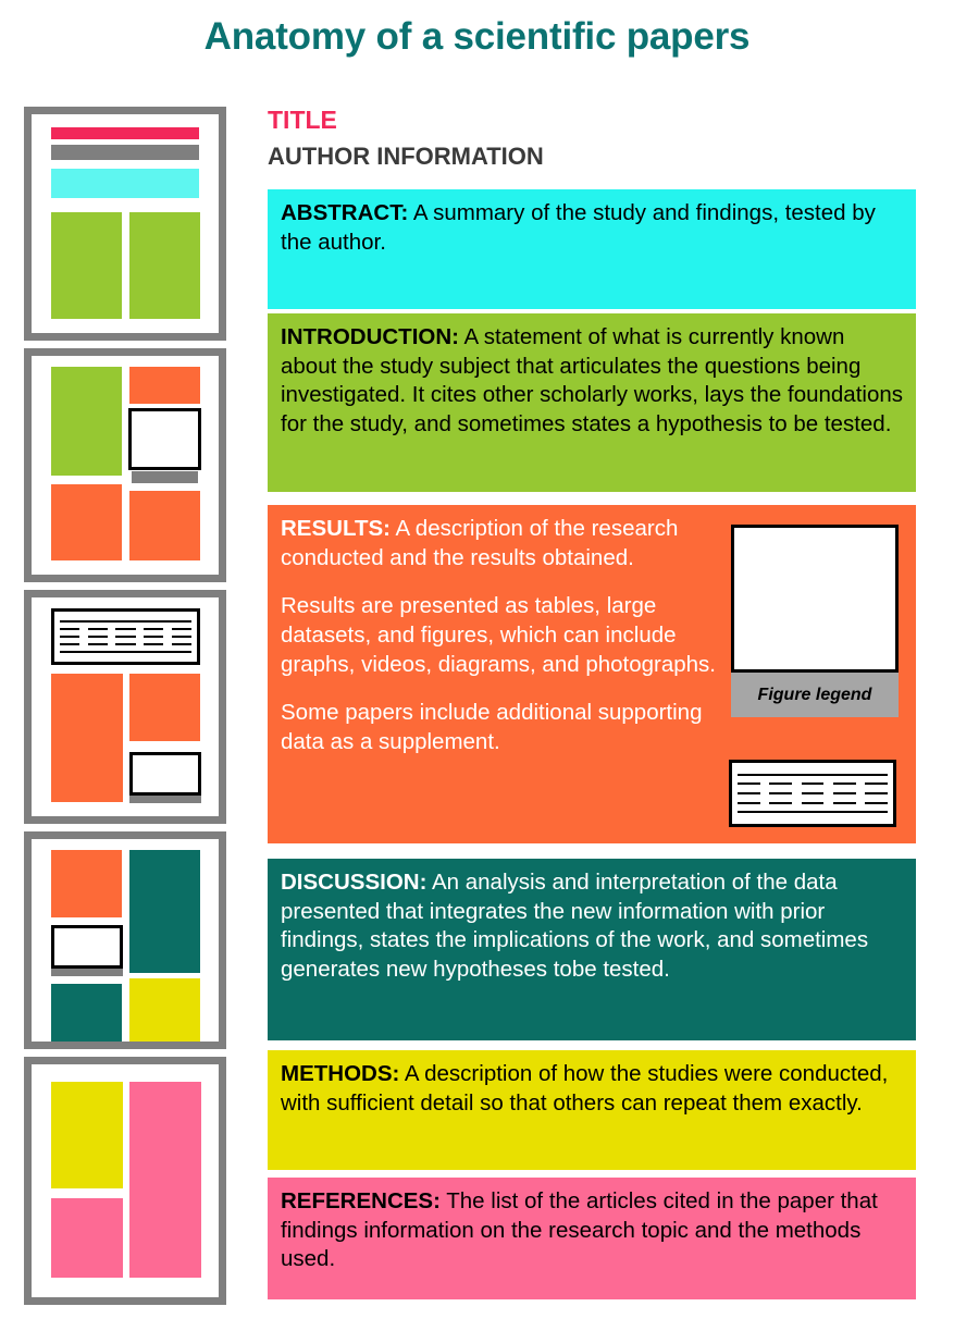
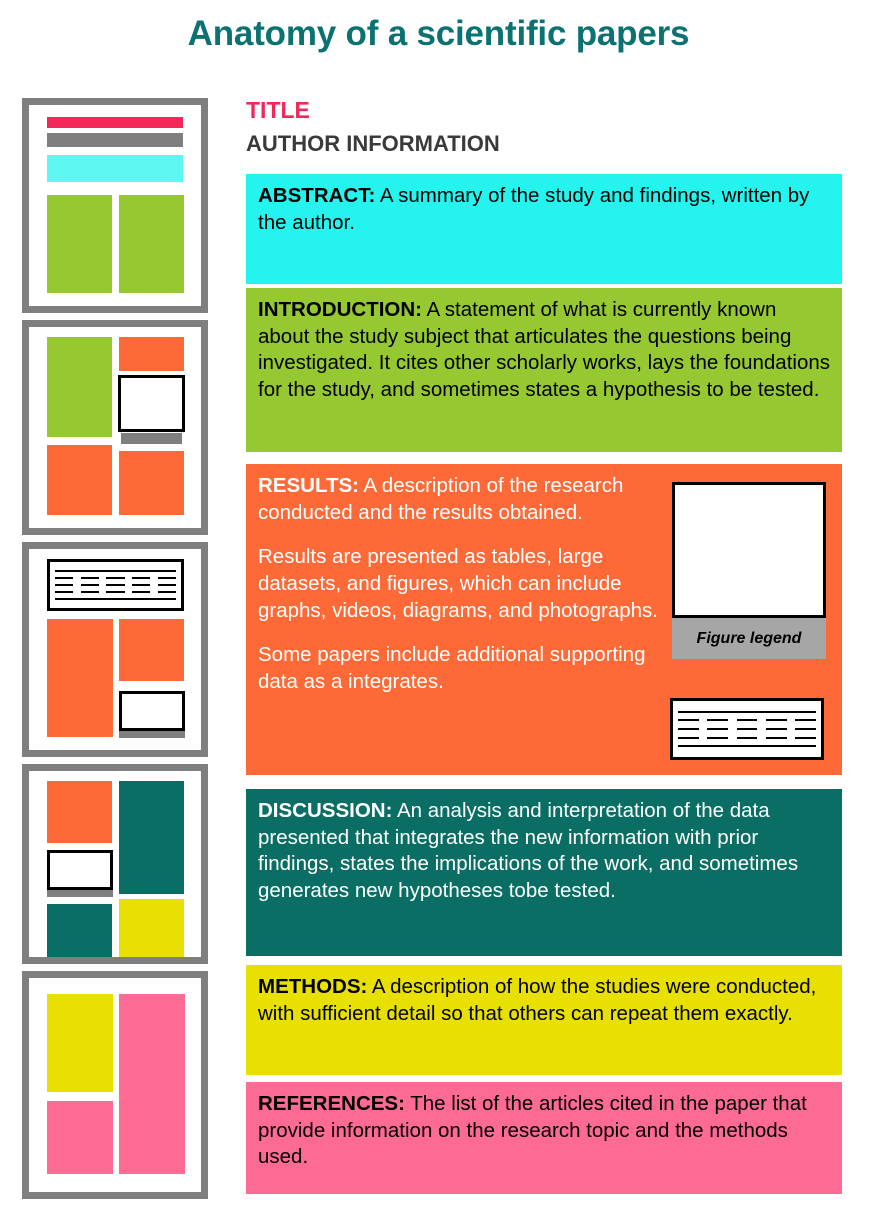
  Anatomy of a scientific papers
  TITLE
  AUTHOR INFORMATION
- ABSTRACT: A summary of the study and findings, tested by the author.
+ ABSTRACT: A summary of the study and findings, written by the author.
  INTRODUCTION: A statement of what is currently known about the study subject that articulates the questions being investigated. It cites other scholarly works, lays the foundations for the study, and sometimes states a hypothesis to be tested.
  RESULTS: A description of the research conducted and the results obtained.
  Results are presented as tables, large datasets, and figures, which can include graphs, videos, diagrams, and photographs.
- Some papers include additional supporting data as a supplement.
+ Some papers include additional supporting data as a integrates.
  Figure legend
  DISCUSSION: An analysis and interpretation of the data presented that integrates the new information with prior findings, states the implications of the work, and sometimes generates new hypotheses tobe tested.
  METHODS: A description of how the studies were conducted, with sufficient detail so that others can repeat them exactly.
- REFERENCES: The list of the articles cited in the paper that findings information on the research topic and the methods used.
+ REFERENCES: The list of the articles cited in the paper that provide information on the research topic and the methods used.
